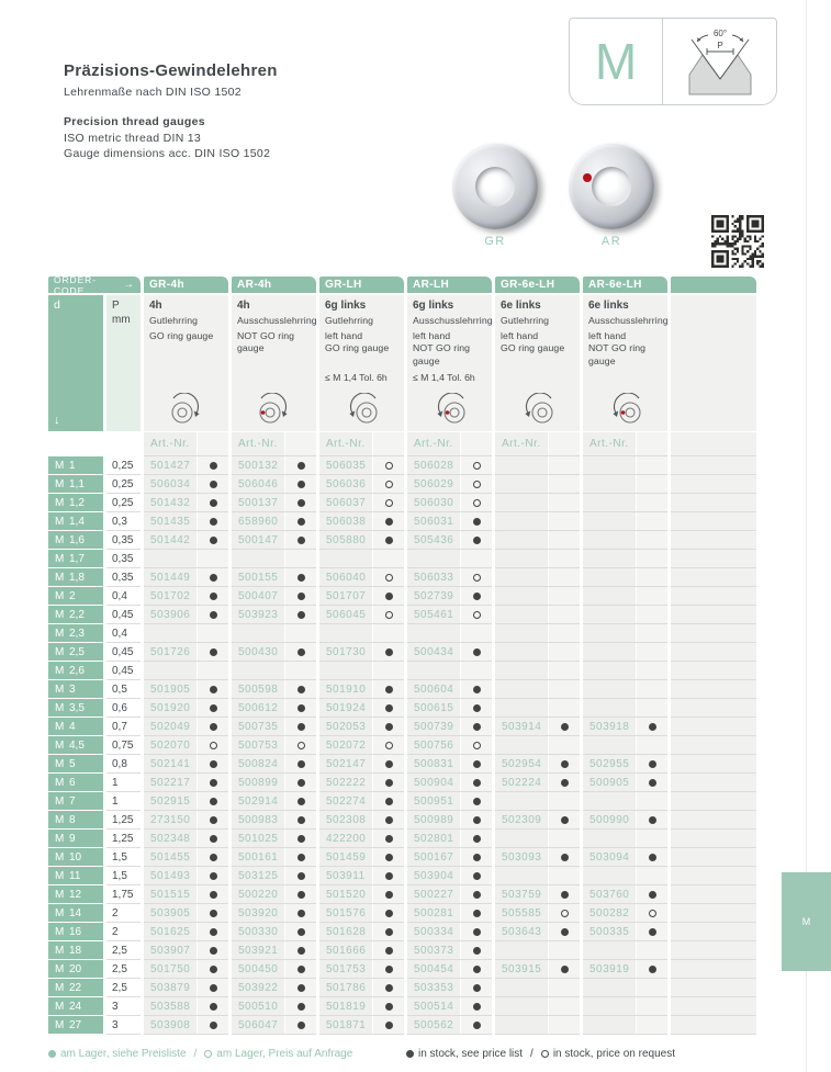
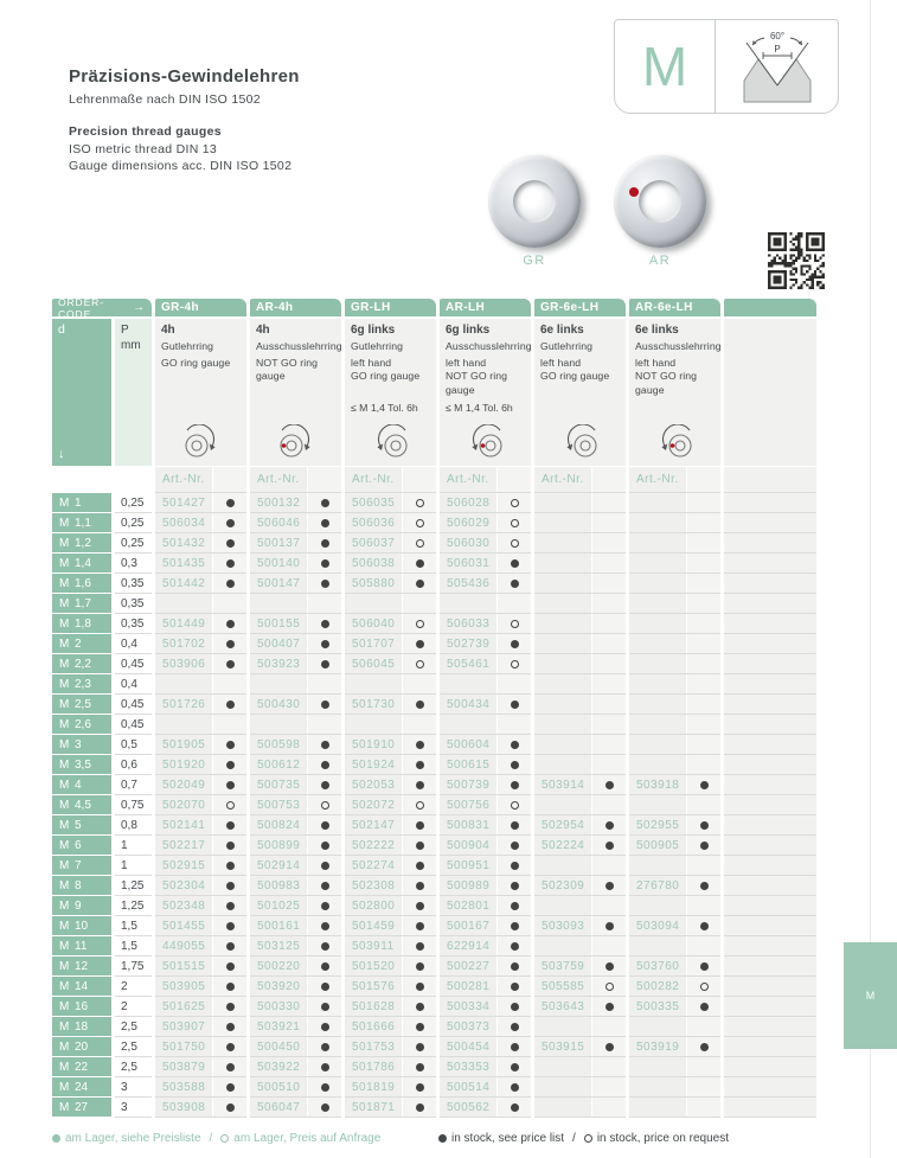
  Präzisions-Gewindelehren
  Lehrenmaße nach DIN ISO 1502
  Precision thread gauges
  ISO metric thread DIN 13
  Gauge dimensions acc. DIN ISO 1502
  M
  60°
  P
  GR
  AR
  M
  ORDER-CODE
  →
  GR-4h
  AR-4h
  GR-LH
  AR-LH
  GR-6e-LH
  AR-6e-LH
  d
  ↓
  P
  mm
  4h
  Gutlehrring
  GO ring gauge
  4h
  Ausschusslehrring
  NOT GO ring gauge
  6g links
  Gutlehrring
  left hand
  GO ring gauge
  ≤ M 1,4 Tol. 6h
  6g links
  Ausschusslehrring
  left hand
  NOT GO ring gauge
  ≤ M 1,4 Tol. 6h
  6e links
  Gutlehrring
  left hand
  GO ring gauge
  6e links
  Ausschusslehrring
  left hand
  NOT GO ring gauge
  Art.-Nr.
  Art.-Nr.
  Art.-Nr.
  Art.-Nr.
  Art.-Nr.
  Art.-Nr.
  M
  1
  0,25
  501427
  500132
  506035
  506028
  M
  1,1
  0,25
  506034
  506046
  506036
  506029
  M
  1,2
  0,25
  501432
  500137
  506037
  506030
  M
  1,4
  0,3
  501435
- 658960
+ 500140
  506038
  506031
  M
  1,6
  0,35
  501442
  500147
  505880
  505436
  M
  1,7
  0,35
  M
  1,8
  0,35
  501449
  500155
  506040
  506033
  M
  2
  0,4
  501702
  500407
  501707
  502739
  M
  2,2
  0,45
  503906
  503923
  506045
  505461
  M
  2,3
  0,4
  M
  2,5
  0,45
  501726
  500430
  501730
  500434
  M
  2,6
  0,45
  M
  3
  0,5
  501905
  500598
  501910
  500604
  M
  3,5
  0,6
  501920
  500612
  501924
  500615
  M
  4
  0,7
  502049
  500735
  502053
  500739
  503914
  503918
  M
  4,5
  0,75
  502070
  500753
  502072
  500756
  M
  5
  0,8
  502141
  500824
  502147
  500831
  502954
  502955
  M
  6
  1
  502217
  500899
  502222
  500904
  502224
  500905
  M
  7
  1
  502915
  502914
  502274
  500951
  M
  8
  1,25
- 273150
+ 502304
  500983
  502308
  500989
  502309
- 500990
+ 276780
  M
  9
  1,25
  502348
  501025
- 422200
+ 502800
  502801
  M
  10
  1,5
  501455
  500161
  501459
  500167
  503093
  503094
  M
  11
  1,5
- 501493
+ 449055
  503125
  503911
- 503904
+ 622914
  M
  12
  1,75
  501515
  500220
  501520
  500227
  503759
  503760
  M
  14
  2
  503905
  503920
  501576
  500281
  505585
  500282
  M
  16
  2
  501625
  500330
  501628
  500334
  503643
  500335
  M
  18
  2,5
  503907
  503921
  501666
  500373
  M
  20
  2,5
  501750
  500450
  501753
  500454
  503915
  503919
  M
  22
  2,5
  503879
  503922
  501786
  503353
  M
  24
  3
  503588
  500510
  501819
  500514
  M
  27
  3
  503908
  506047
  501871
  500562
  am Lager, siehe Preisliste
  /
  am Lager, Preis auf Anfrage
  in stock, see price list
  /
  in stock, price on request
